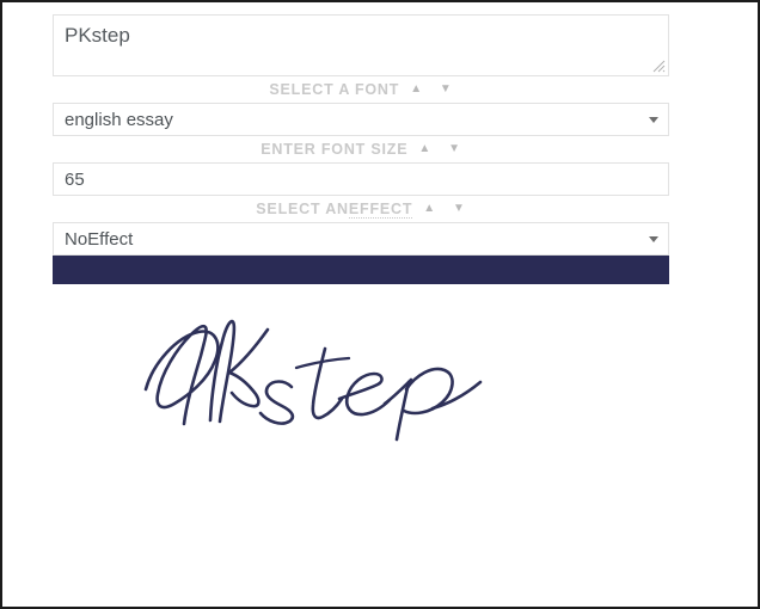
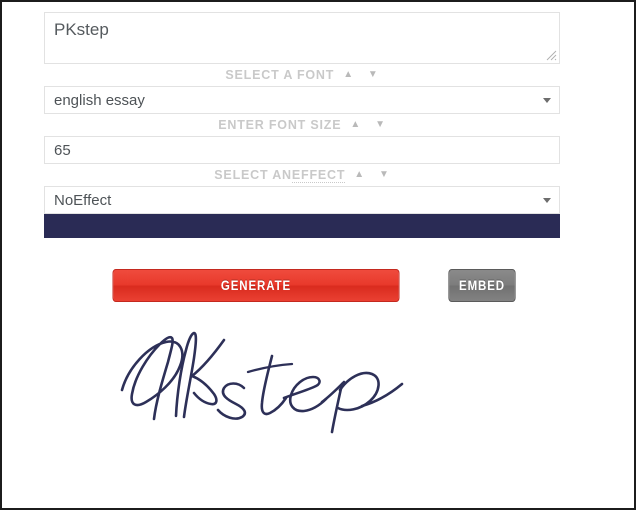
  PKstep
  SELECT A FONT
  ▲
  ▼
  english essay
  ENTER FONT SIZE
  ▲
  ▼
  65
  SELECT AN
  EFFECT
  ▲
  ▼
  NoEffect
+ GENERATE
+ EMBED
